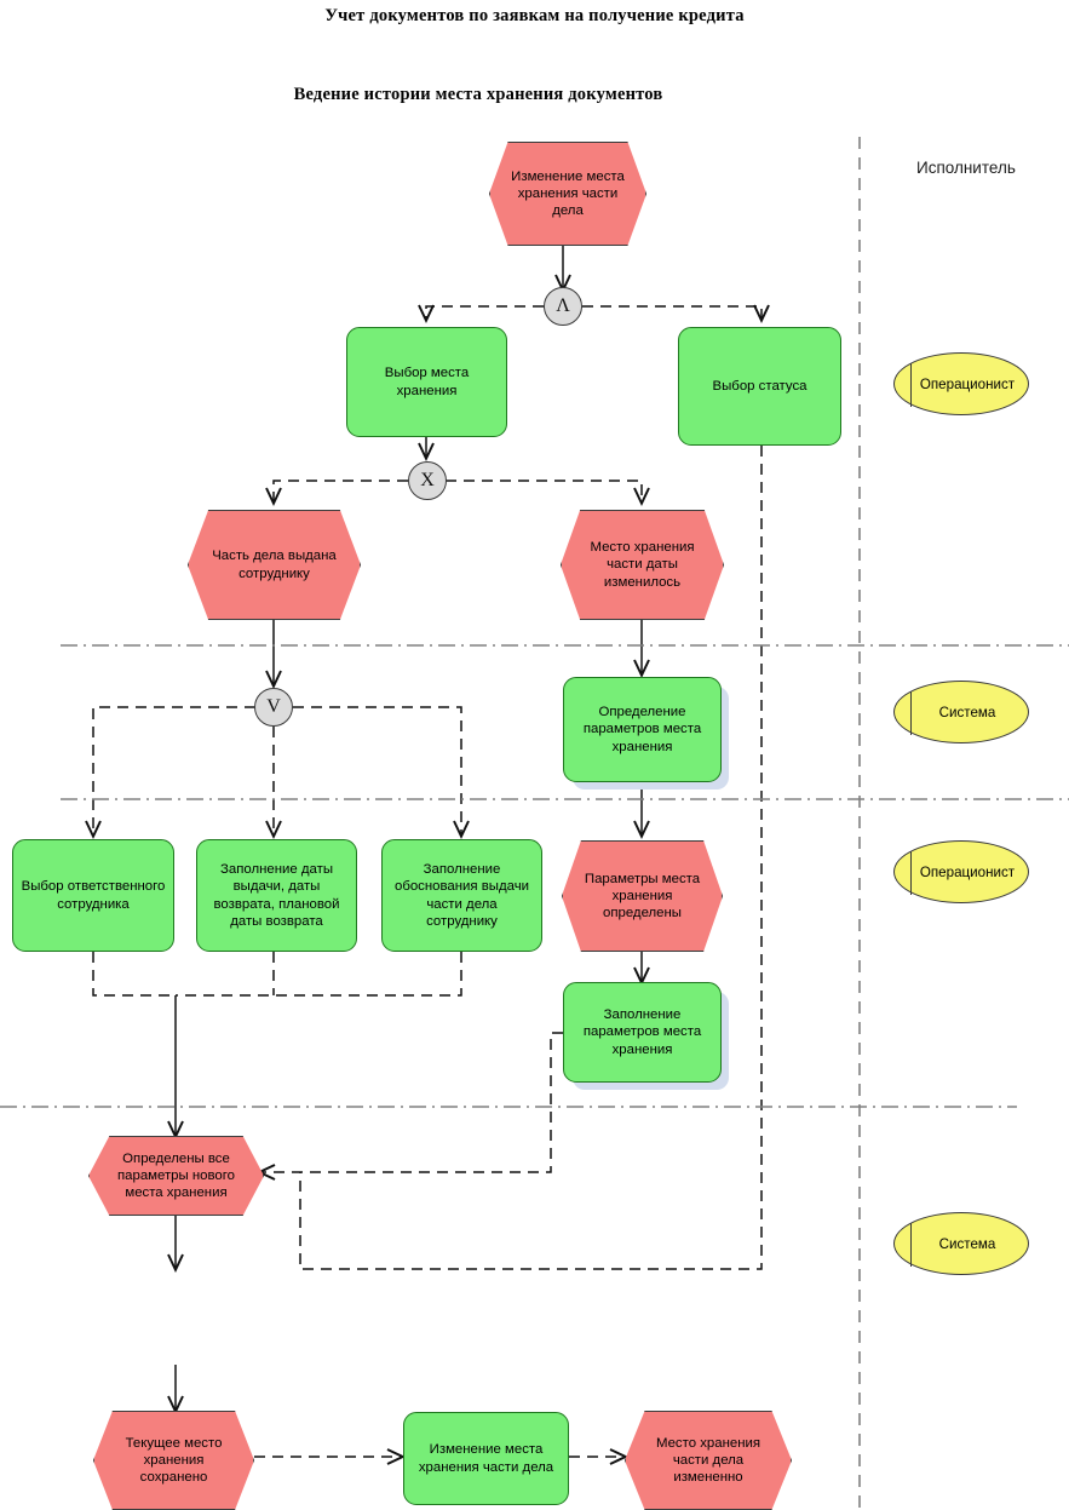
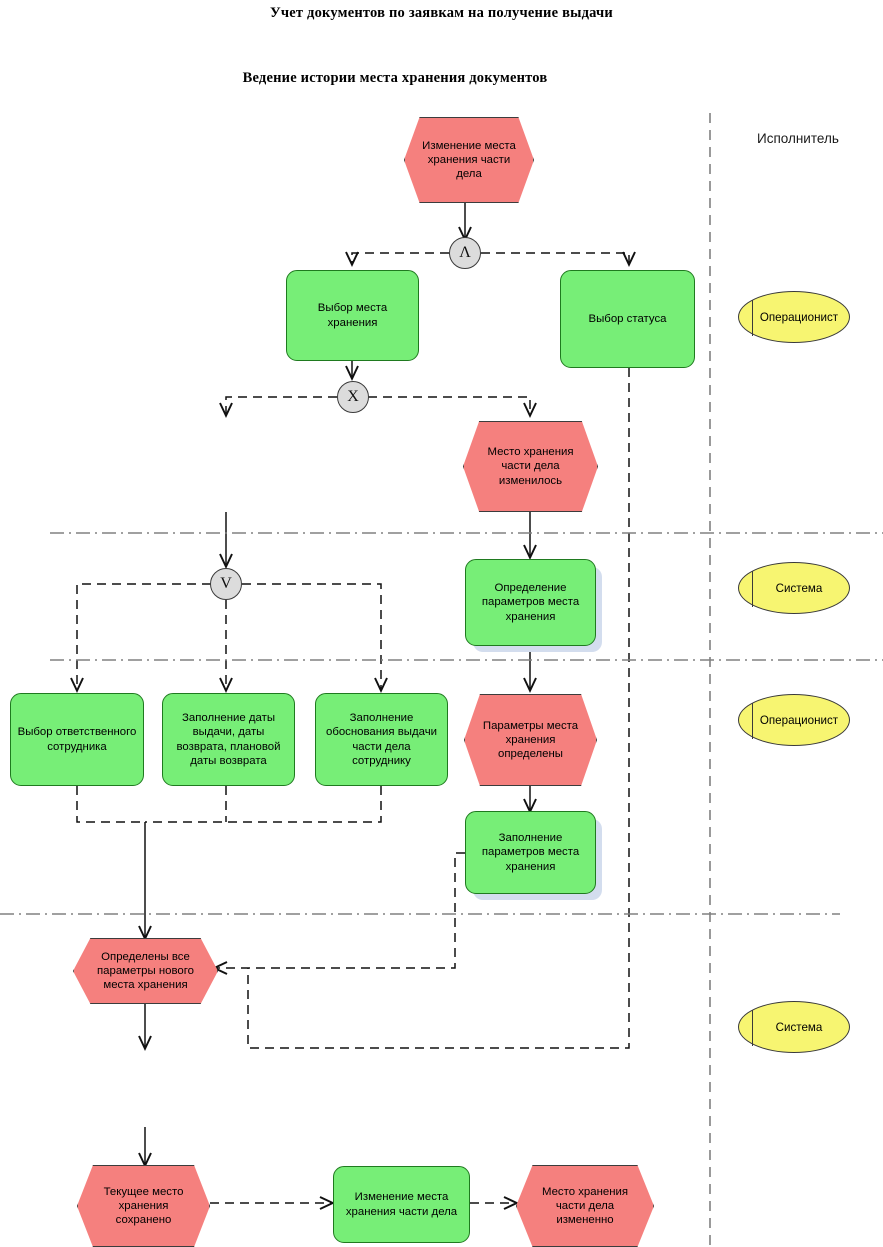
- Учет документов по заявкам на получение кредита
+ Учет документов по заявкам на получение выдачи
  Ведение истории места хранения документов
  Изменение места хранения части дела
  Λ
  Выбор места хранения
  Выбор статуса
  X
- Часть дела выдана сотруднику
- Место хранения части даты изменилось
+ Место хранения части дела изменилось
  V
  Определение параметров места хранения
  Выбор ответственного сотрудника
  Заполнение даты выдачи, даты возврата, плановой даты возврата
  Заполнение обоснования выдачи части дела сотруднику
  Параметры места хранения определены
  Заполнение параметров места хранения
  Определены все параметры нового места хранения
  Текущее место хранения сохранено
  Изменение места хранения части дела
  Место хранения части дела измененно
  Исполнитель
  Операционист
  Система
  Операционист
  Система
